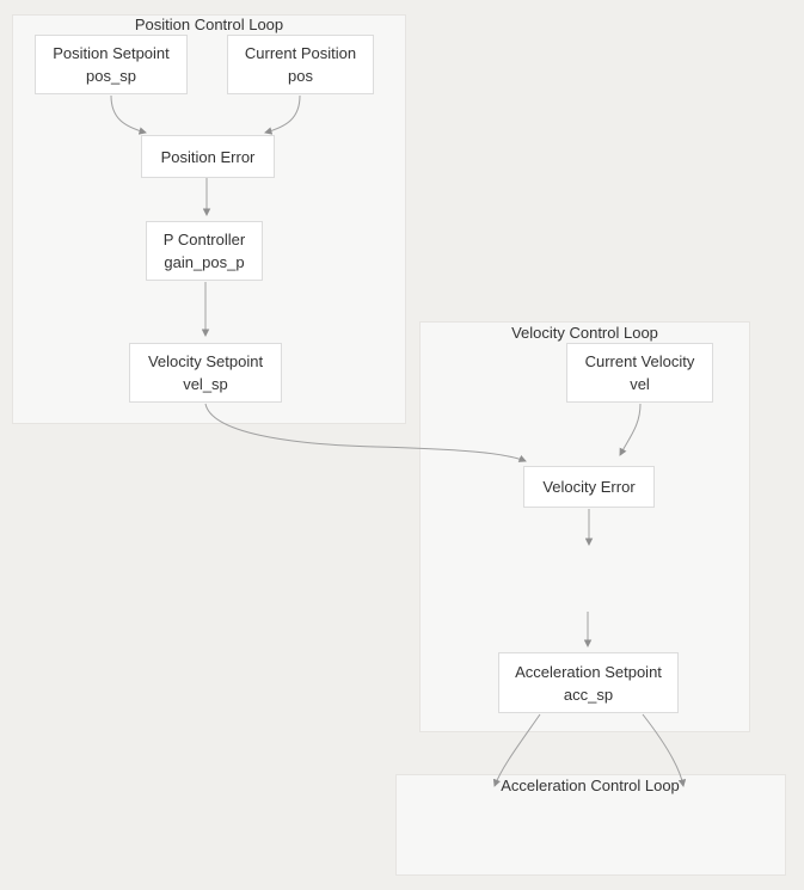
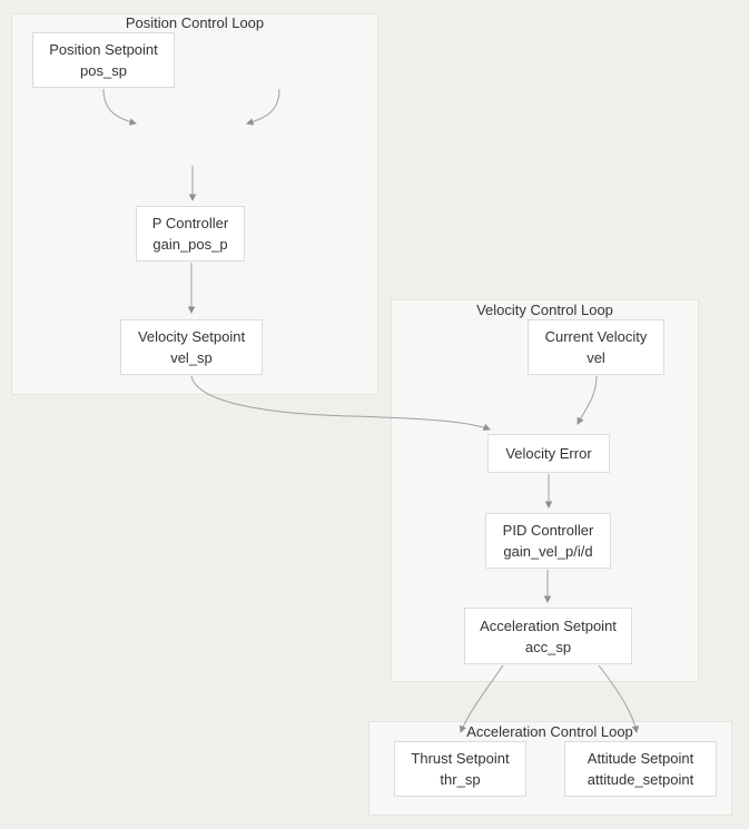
  Position Control Loop
  Velocity Control Loop
  Acceleration Control Loop
  Position Setpoint
  pos_sp
- Current Position
- pos
- Position Error
  P Controller
  gain_pos_p
  Velocity Setpoint
  vel_sp
  Current Velocity
  vel
  Velocity Error
+ PID Controller
+ gain_vel_p/i/d
  Acceleration Setpoint
  acc_sp
+ Thrust Setpoint
+ thr_sp
+ Attitude Setpoint
+ attitude_setpoint
